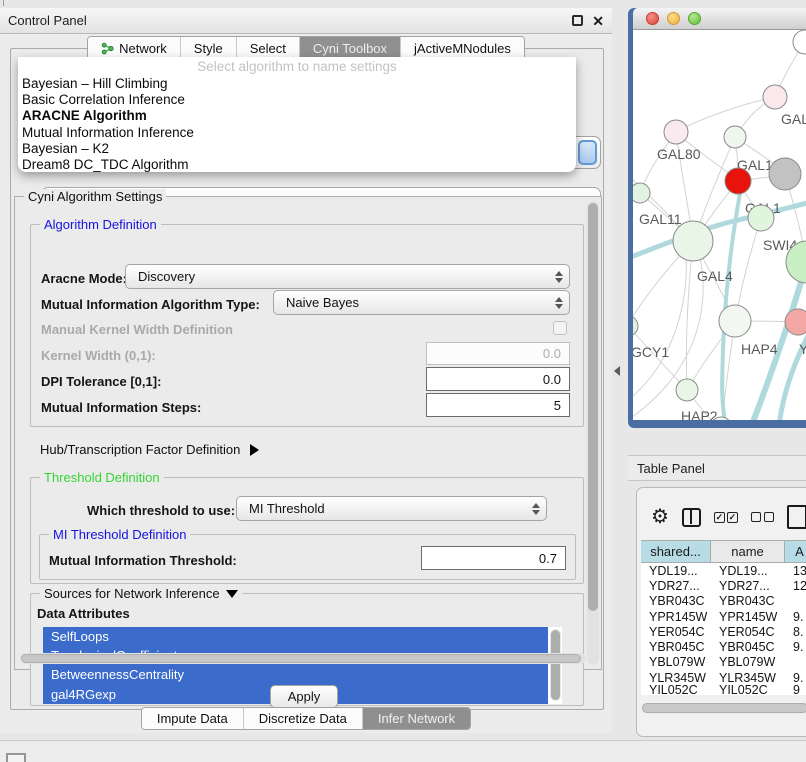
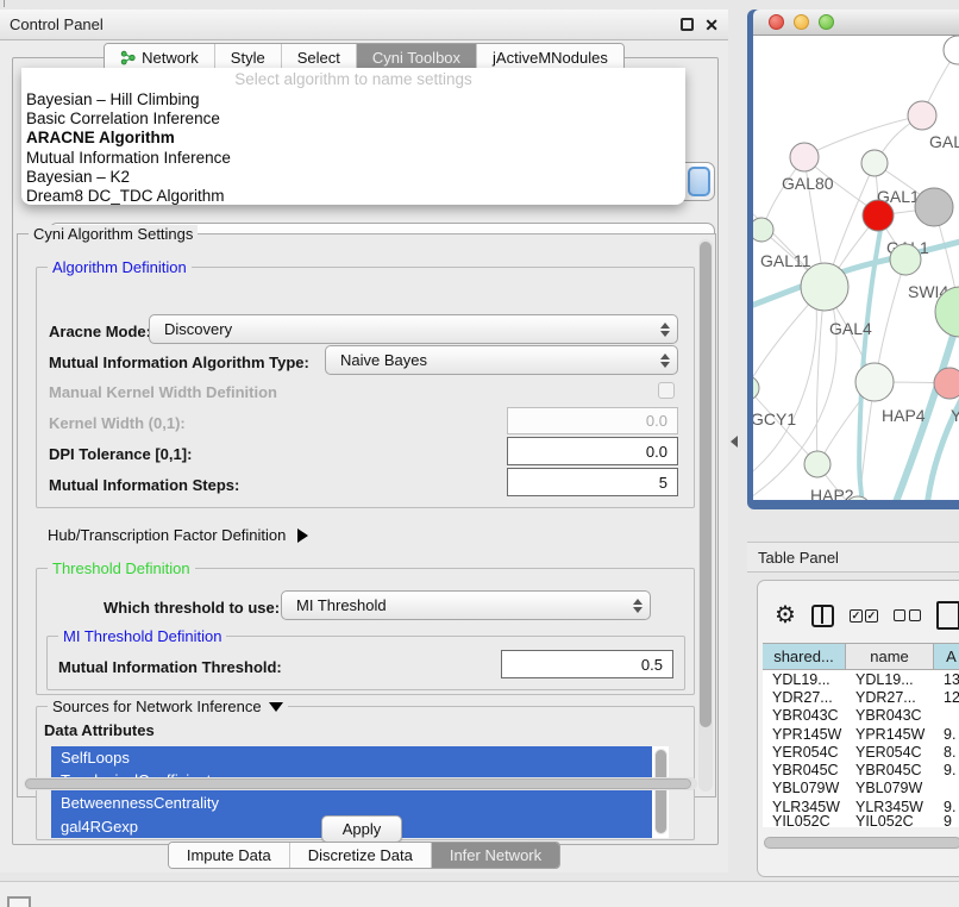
  Control Panel
  ✕
  Network
  Style
  Select
  Cyni Toolbox
  jActiveMNodules
  Cyni Algorithm Settings
  Algorithm Definition
  Aracne Mode
  Discovery
  Mutual Information Algorithm Type:
  Naive Bayes
  Manual Kernel Width Definition
  Kernel Width (0,1):
  0.0
  DPI Tolerance [0,1]:
  0.0
  Mutual Information Steps:
  5
  Hub/Transcription Factor Definition
  Threshold Definition
  Which threshold to use:
  MI Threshold
  MI Threshold Definition
  Mutual Information Threshold:
- 0.7
+ 0.5
  Sources for Network Inference
  Data Attributes
  SelfLoops
  BetweennessCentrality
  gal4RGexp
  Apply
  Select algorithm to name settings
  Bayesian – Hill Climbing
  Basic Correlation Inference
  ARACNE Algorithm
  Mutual Information Inference
  Bayesian – K2
  Dream8 DC_TDC Algorithm
  Impute Data
  Discretize Data
  Infer Network
  GAL
  GAL80
  GAL1
  GAL11
  SWI4
  GAL4
  GCY1
  HAP4
  Y
  HAP2
  Table Panel
  ⚙
  ✓
  ✓
  shared...
  name
  A
  YDL19...
  YDL19...
  13
  YDR27...
  YDR27...
  12
  YBR043C
  YBR043C
  YPR145W
  YPR145W
  9.
  YER054C
  YER054C
  8.
  YBR045C
  YBR045C
  9.
  YBL079W
  YBL079W
  YLR345W
  YLR345W
  9.
  YIL052C
  YIL052C
  9
